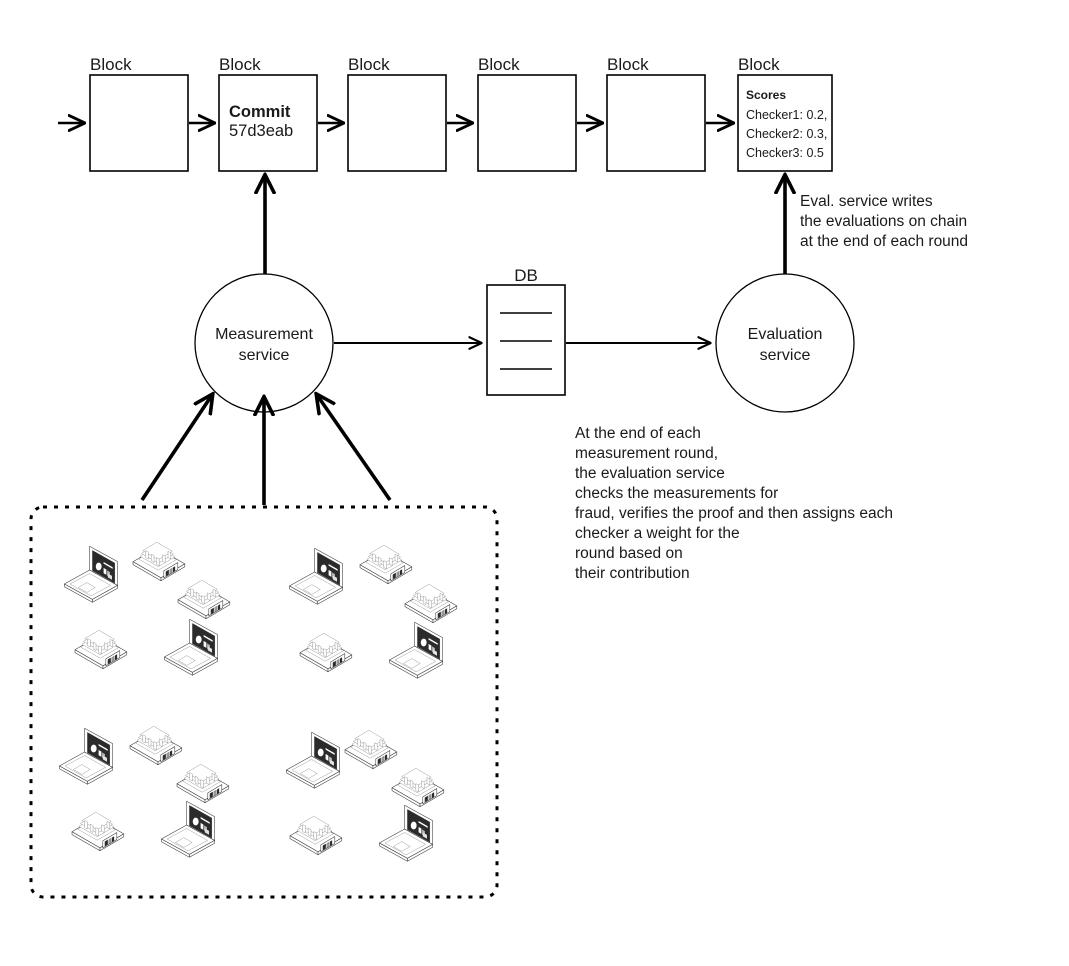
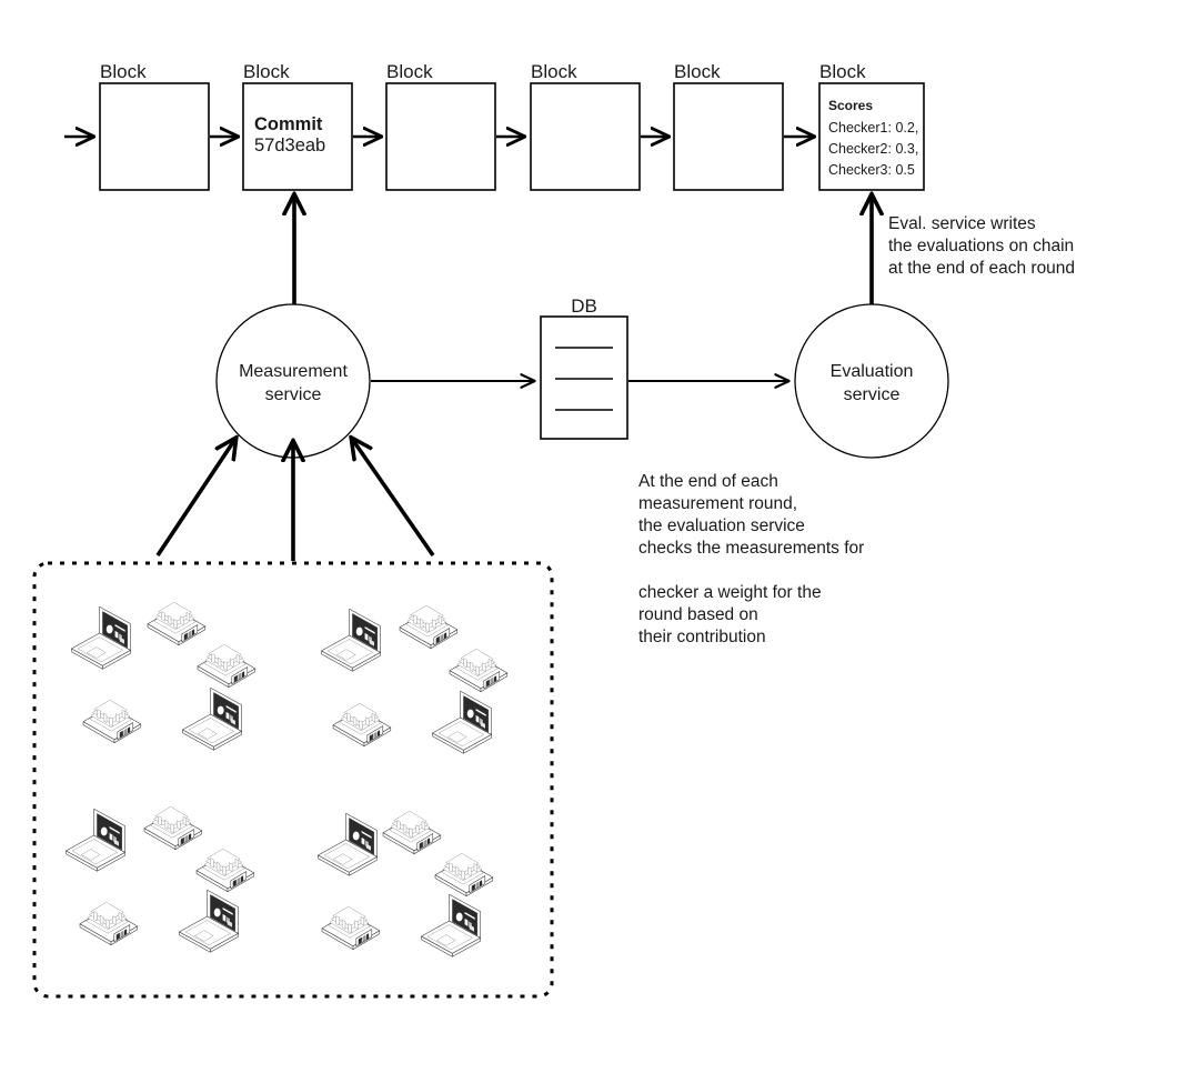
  Block
  Block
  Block
  Block
  Block
  Block
  Commit
  57d3eab
  Scores
  Checker1: 0.2,
  Checker2: 0.3,
  Checker3: 0.5
  Measurement
  service
  Evaluation
  service
  DB
  Eval. service writes
  the evaluations on chain
  at the end of each round
  At the end of each
  measurement round,
  the evaluation service
  checks the measurements for
- fraud, verifies the proof and then assigns each
  checker a weight for the
  round based on
  their contribution
